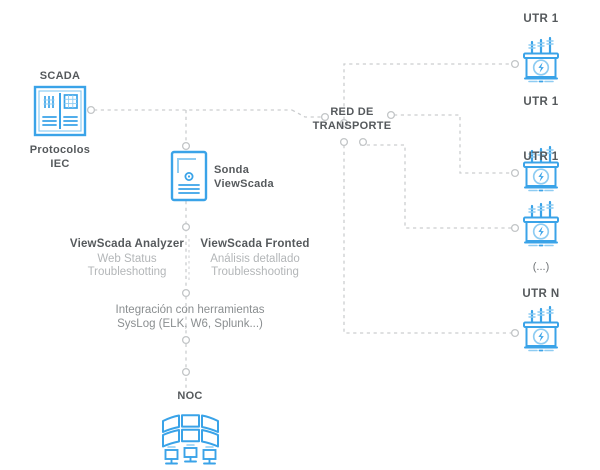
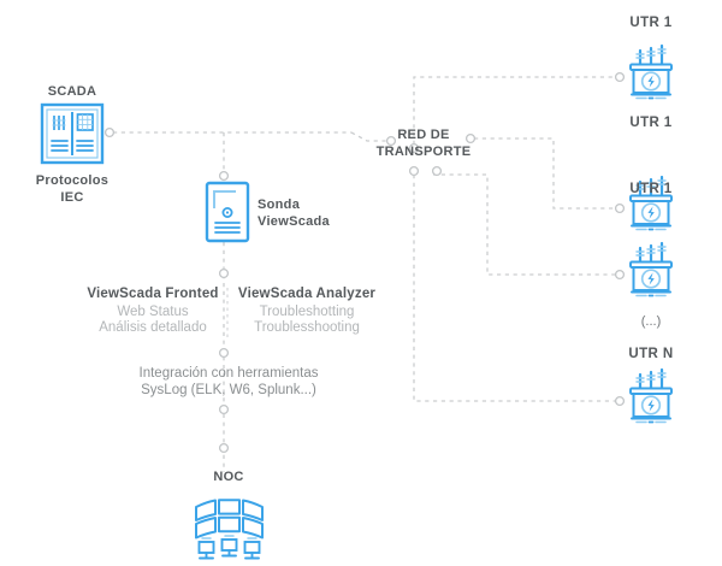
  SCADA
  Protocolos
  IEC
  Sonda
  ViewScada
  RED DE
  TRANSPORTE
- ViewScada Analyzer
+ ViewScada Fronted
  Web Status
- Troubleshotting
+ Análisis detallado
- ViewScada Fronted
+ ViewScada Analyzer
- Análisis detallado
+ Troubleshotting
  Troublesshooting
  Integración con herramientas
  SysLog (ELK, W6, Splunk...)
  NOC
  UTR 1
  UTR 1
  UTR 1
  (...)
  UTR N
